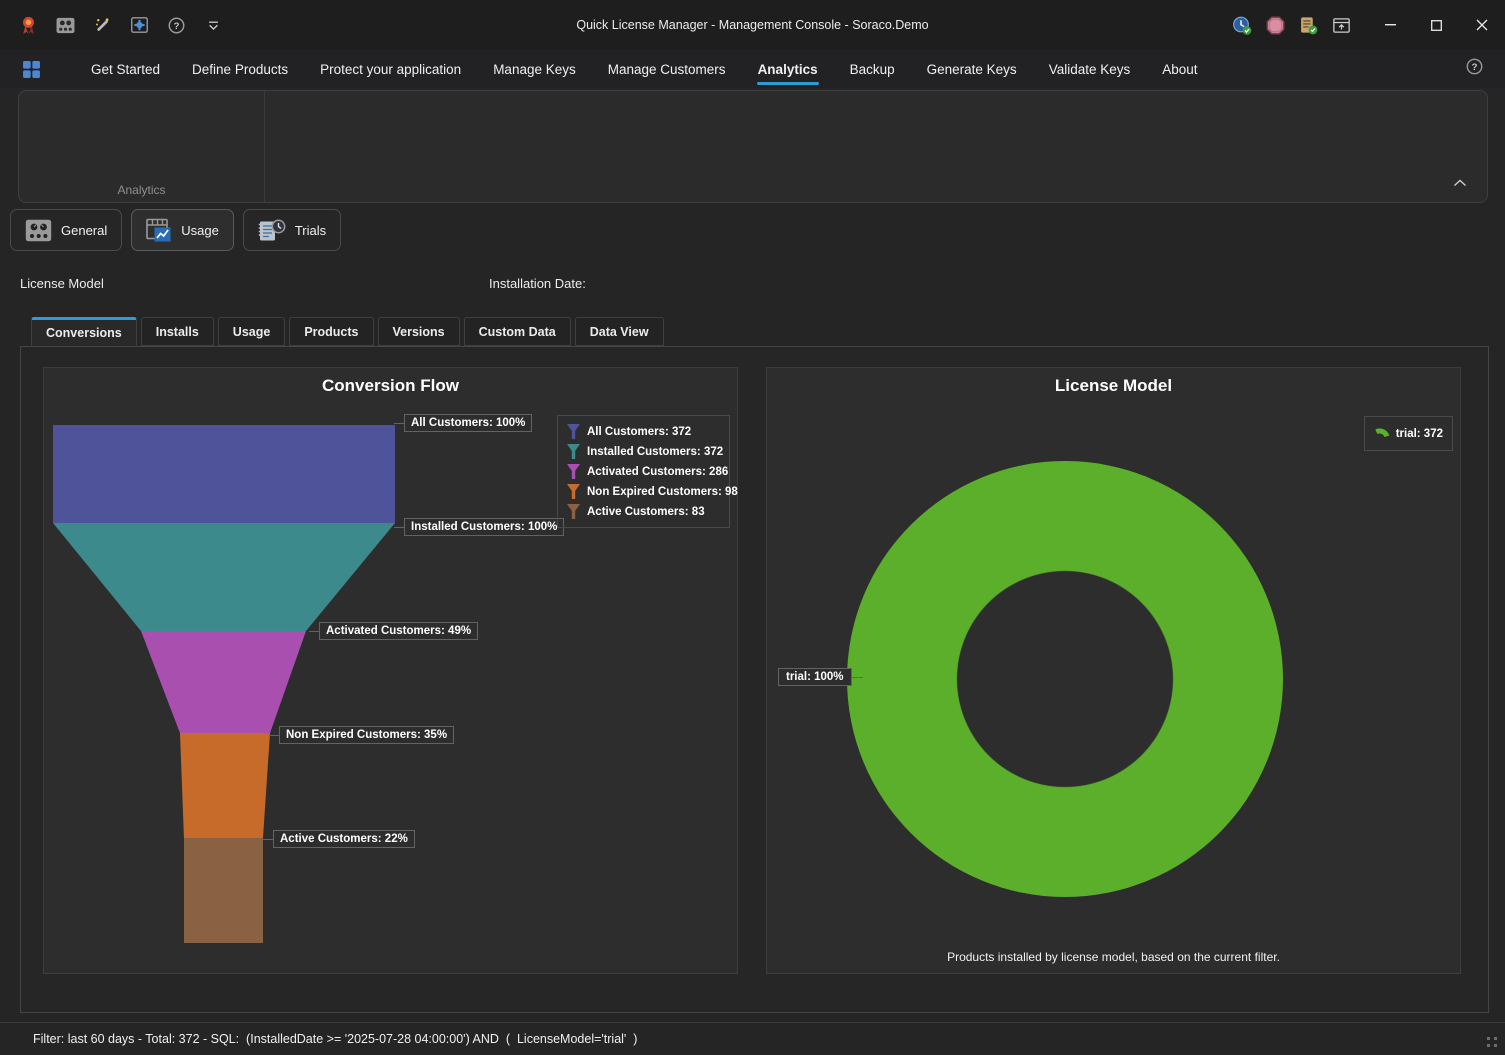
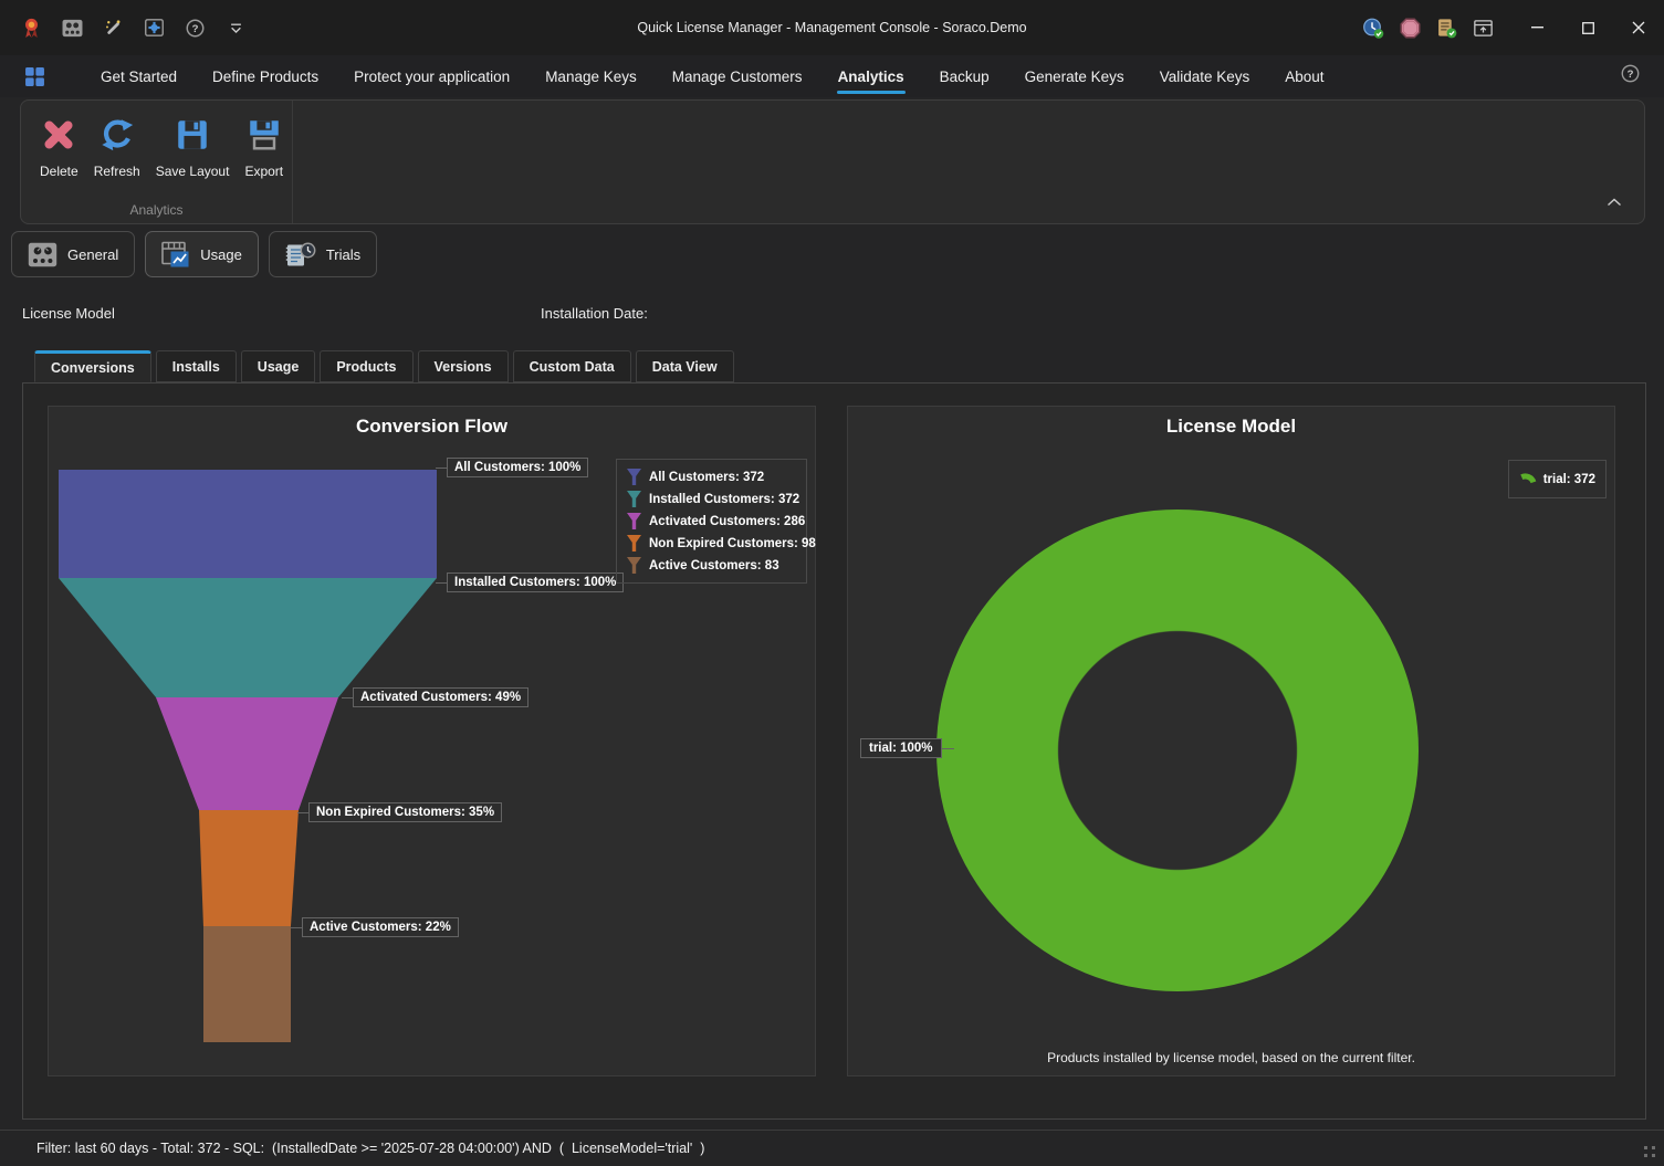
  ?
  Quick License Manager - Management Console - Soraco.Demo
  Get Started
  Define Products
  Protect your application
  Manage Keys
  Manage Customers
  Analytics
  Backup
  Generate Keys
  Validate Keys
  About
  ?
+ Delete
+ Refresh
+ Save Layout
+ Export
  Analytics
  General
  Usage
  Trials
  License Model
  Installation Date:
  Conversions
  Installs
  Usage
  Products
  Versions
  Custom Data
  Data View
  Conversion Flow
  All Customers: 100%
  Installed Customers: 100%
  Activated Customers: 49%
  Non Expired Customers: 35%
  Active Customers: 22%
  All Customers: 372
  Installed Customers: 372
  Activated Customers: 286
  Non Expired Customers: 98
  Active Customers: 83
  License Model
  trial: 100%
  trial: 372
  Products installed by license model, based on the current filter.
  Filter: last 60 days - Total: 372 - SQL: (InstalledDate >= '2025-07-28 04:00:00') AND ( LicenseModel='trial' )
